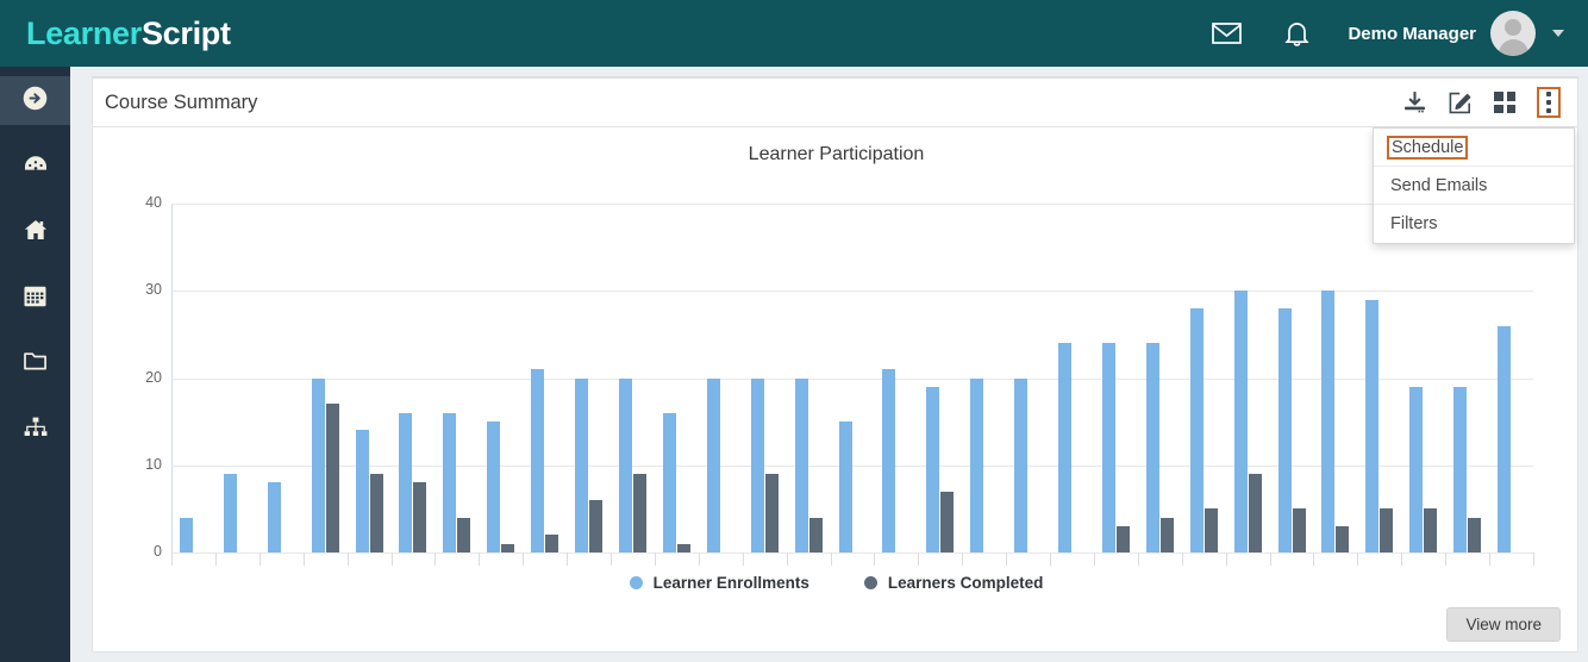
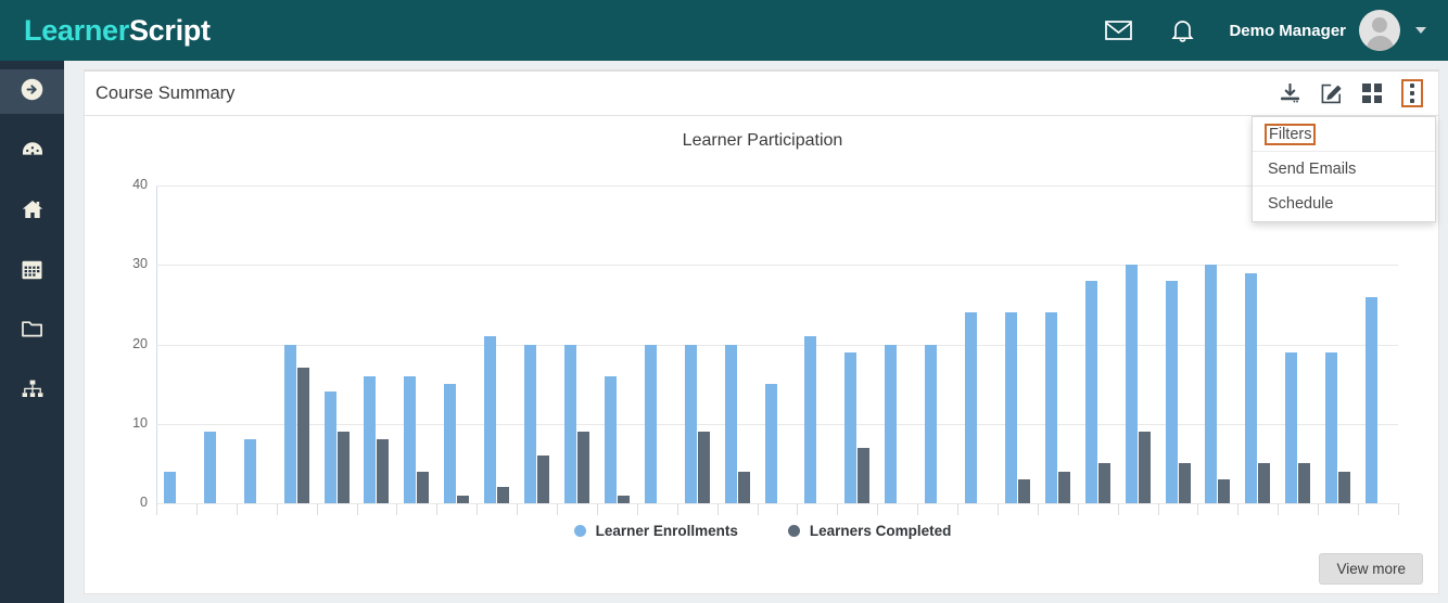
  LearnerScript
  Demo Manager
  Course Summary
- Schedule
+ Filters
  Send Emails
- Filters
+ Schedule
  Learner Participation
  0
  10
  20
  30
  40
  Learner Enrollments
  Learners Completed
  View more
